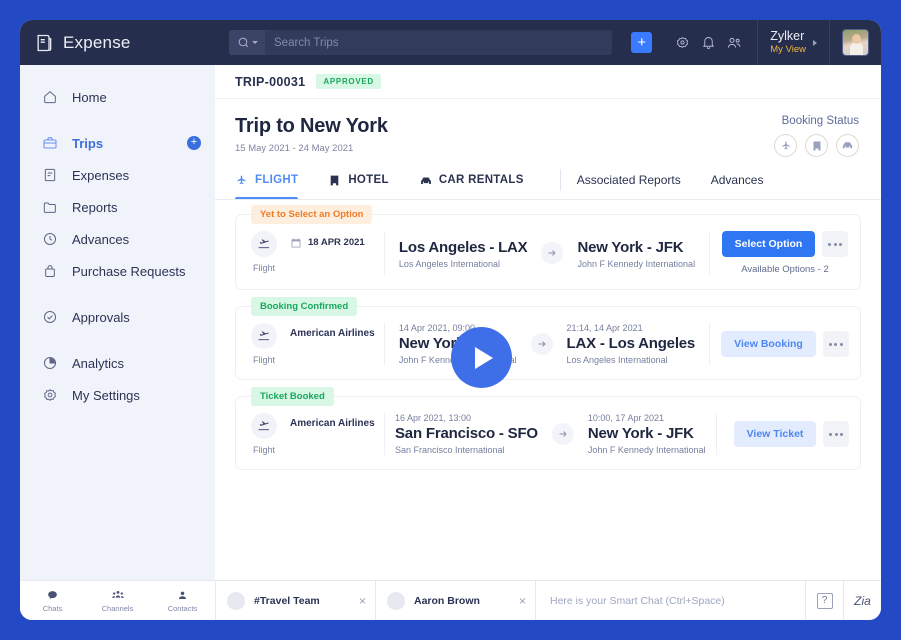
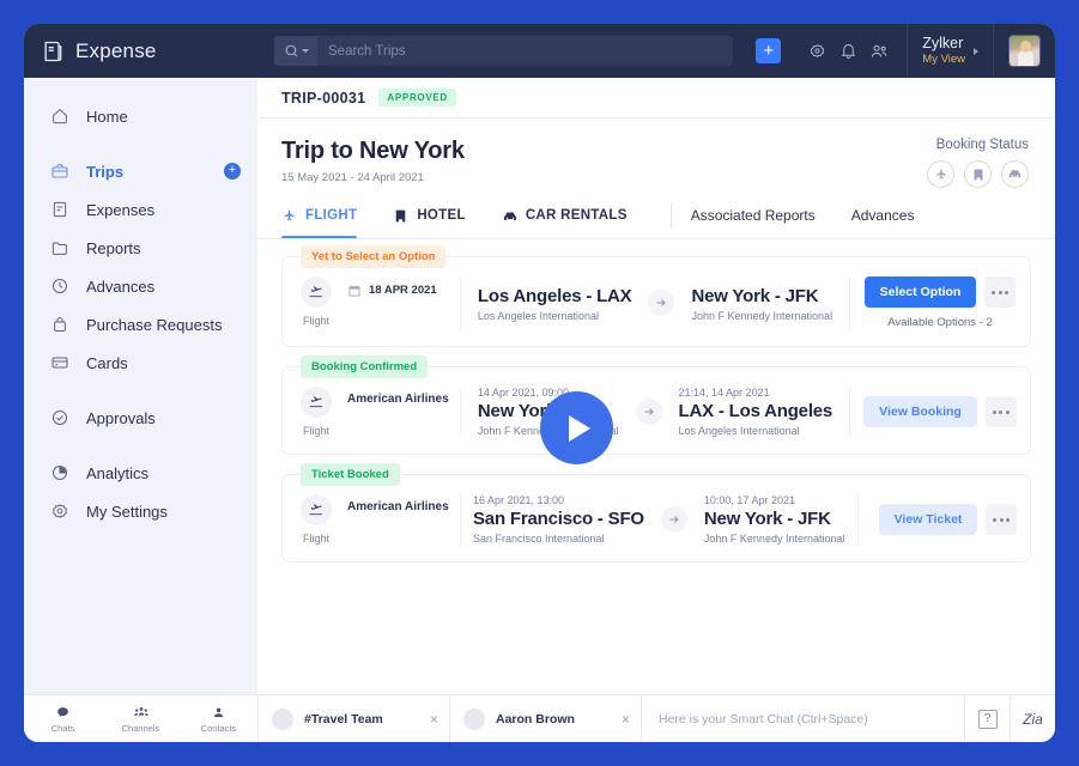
  Expense
  Search Trips
  +
  Zylker
  My View
  Home
  Trips
  +
  Expenses
  Reports
  Advances
  Purchase Requests
+ Cards
  Approvals
  Analytics
  My Settings
  TRIP-00031
  APPROVED
  Trip to New York
- 15 May 2021 - 24 May 2021
+ 15 May 2021 - 24 April 2021
  Booking Status
  FLIGHT
  HOTEL
  CAR RENTALS
  Associated Reports
  Advances
  Yet to Select an Option
  Flight
  18 APR 2021
  Los Angeles - LAX
  Los Angeles International
  New York - JFK
  John F Kennedy International
  Select Option
  Available Options - 2
  Booking Confirmed
  Flight
  American Airlines
  14 Apr 2021, 09:0
  21:14, 14 Apr 2021
  LAX - Los Angeles
  Los Angeles International
  View Booking
  Ticket Booked
  Flight
  American Airlines
  16 Apr 2021, 13:00
  San Francisco - SFO
  San Francisco International
  10:00, 17 Apr 2021
  New York - JFK
  John F Kennedy International
  View Ticket
  Chats
  Channels
  Contacts
  #Travel Team
  ×
  Aaron Brown
  ×
  Here is your Smart Chat (Ctrl+Space)
  ?
  Zia
